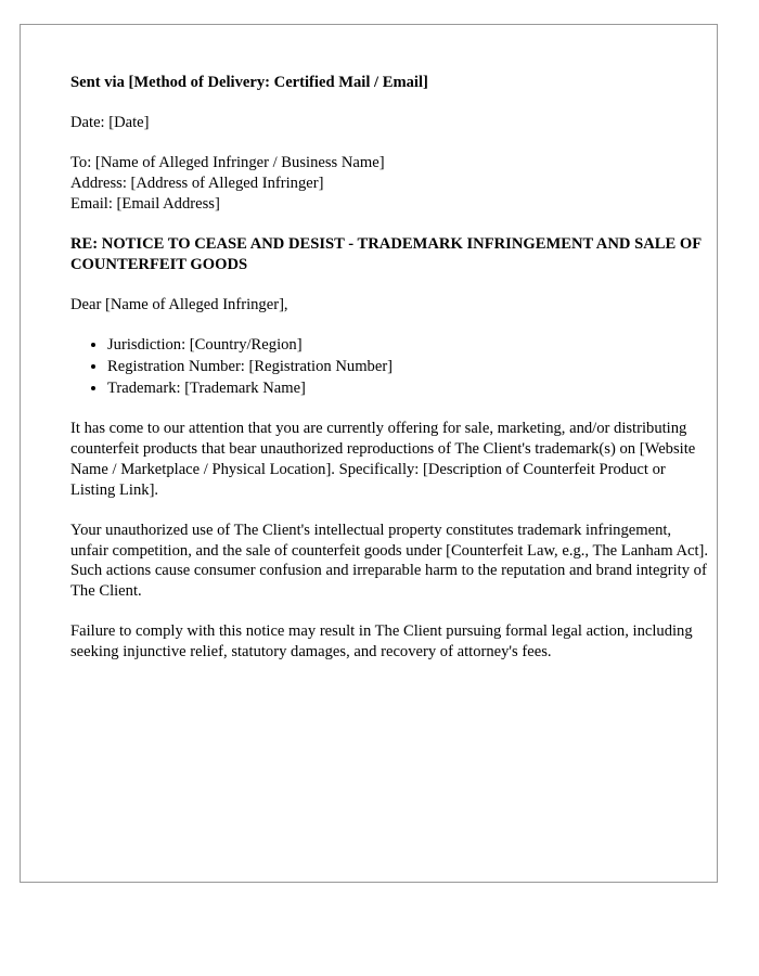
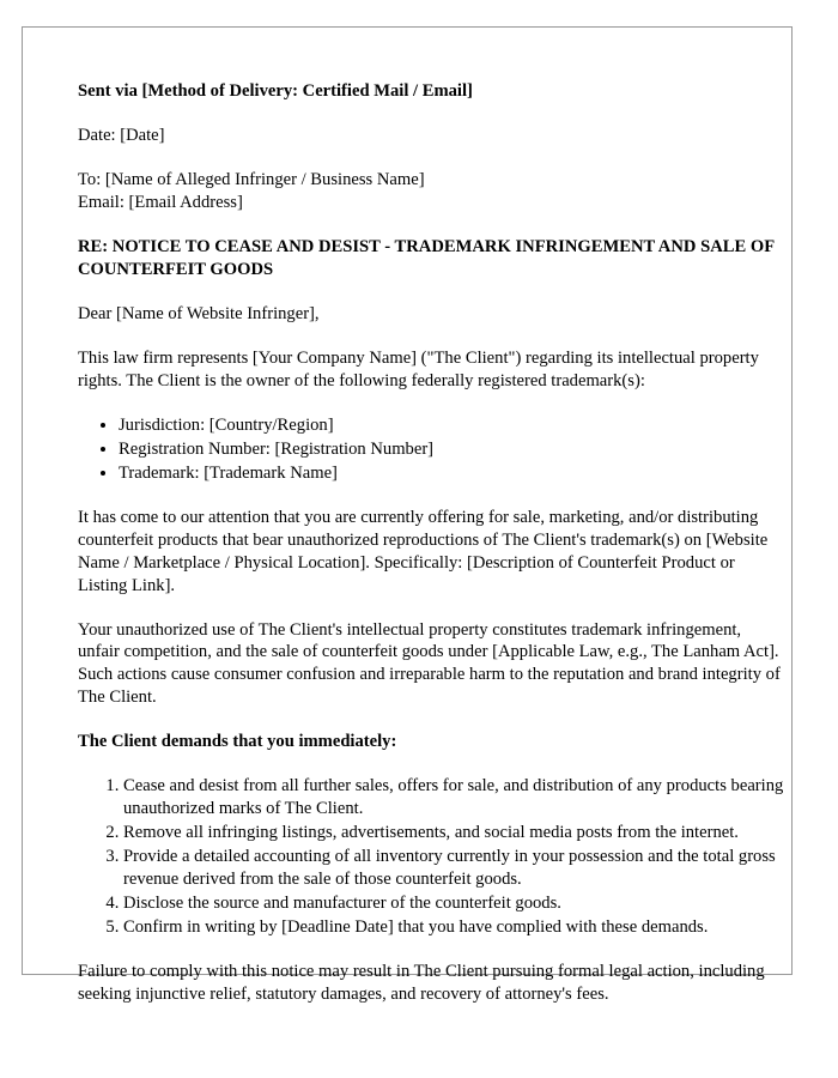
  Sent via [Method of Delivery: Certified Mail / Email]
  Date: [Date]
  To: [Name of Alleged Infringer / Business Name]
- Address: [Address of Alleged Infringer]
  Email: [Email Address]
  RE: NOTICE TO CEASE AND DESIST - TRADEMARK INFRINGEMENT AND SALE OF COUNTERFEIT GOODS
- Dear [Name of Alleged Infringer],
+ Dear [Name of Website Infringer],
+ This law firm represents [Your Company Name] ("The Client") regarding its intellectual property rights. The Client is the owner of the following federally registered trademark(s):
  Jurisdiction: [Country/Region]
  Registration Number: [Registration Number]
  Trademark: [Trademark Name]
  It has come to our attention that you are currently offering for sale, marketing, and/or distributing counterfeit products that bear unauthorized reproductions of The Client's trademark(s) on [Website Name / Marketplace / Physical Location]. Specifically: [Description of Counterfeit Product or Listing Link].
- Your unauthorized use of The Client's intellectual property constitutes trademark infringement, unfair competition, and the sale of counterfeit goods under [Counterfeit Law, e.g., The Lanham Act]. Such actions cause consumer confusion and irreparable harm to the reputation and brand integrity of The Client.
+ Your unauthorized use of The Client's intellectual property constitutes trademark infringement, unfair competition, and the sale of counterfeit goods under [Applicable Law, e.g., The Lanham Act]. Such actions cause consumer confusion and irreparable harm to the reputation and brand integrity of The Client.
+ The Client demands that you immediately:
+ Cease and desist from all further sales, offers for sale, and distribution of any products bearing unauthorized marks of The Client.
+ Remove all infringing listings, advertisements, and social media posts from the internet.
+ Provide a detailed accounting of all inventory currently in your possession and the total gross revenue derived from the sale of those counterfeit goods.
+ Disclose the source and manufacturer of the counterfeit goods.
+ Confirm in writing by [Deadline Date] that you have complied with these demands.
  Failure to comply with this notice may result in The Client pursuing formal legal action, including seeking injunctive relief, statutory damages, and recovery of attorney's fees.
